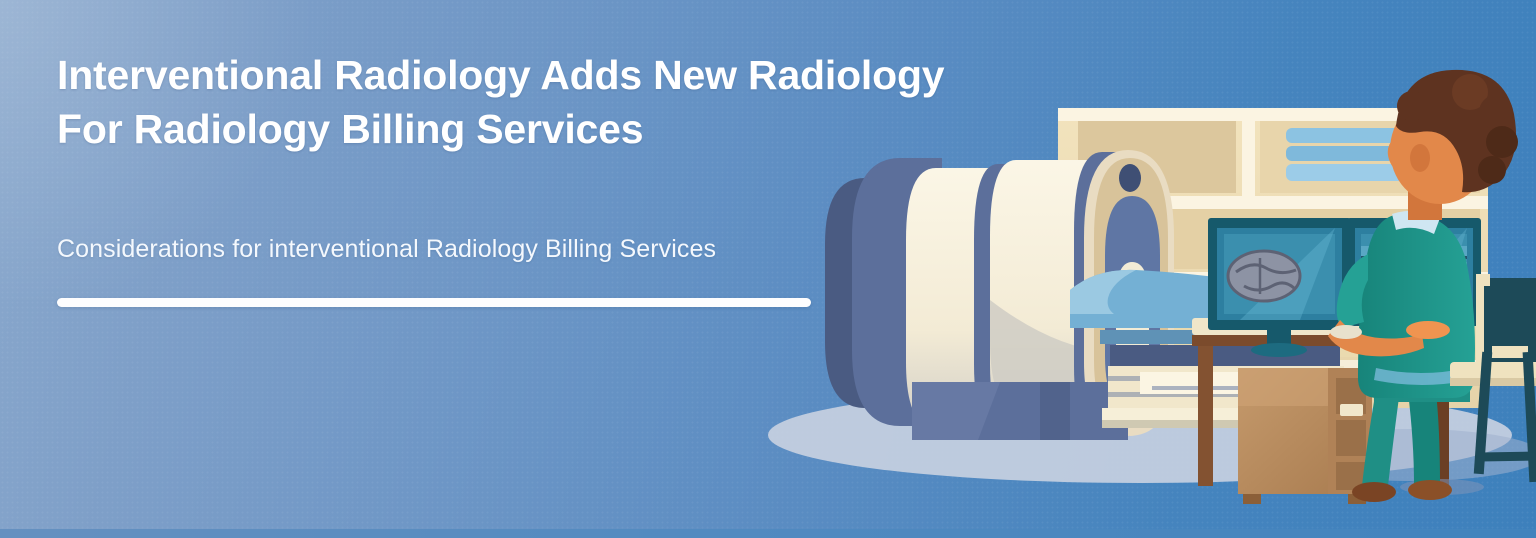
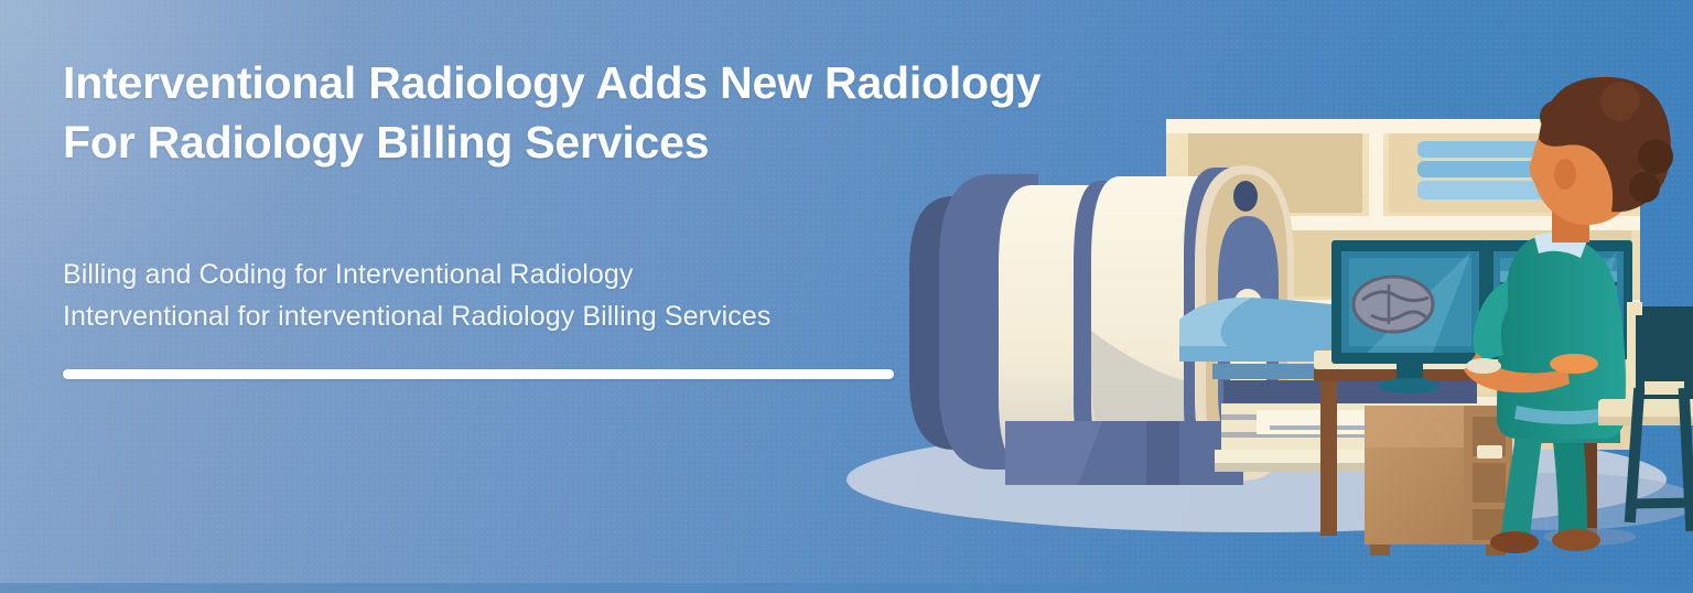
  Interventional Radiology Adds New Radiology
  For Radiology Billing Services
+ Billing and Coding for Interventional Radiology
- Considerations for interventional Radiology Billing Services
+ Interventional for interventional Radiology Billing Services
